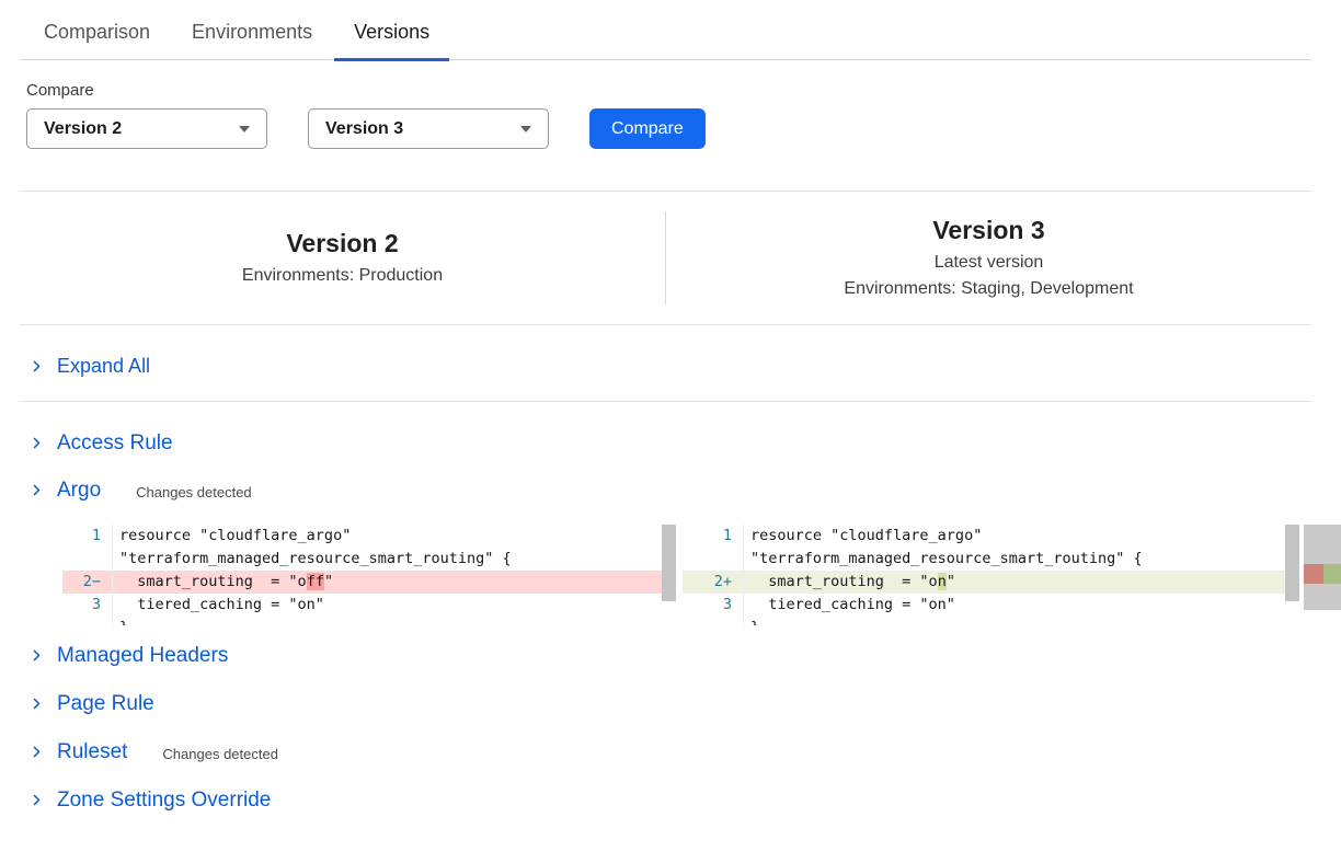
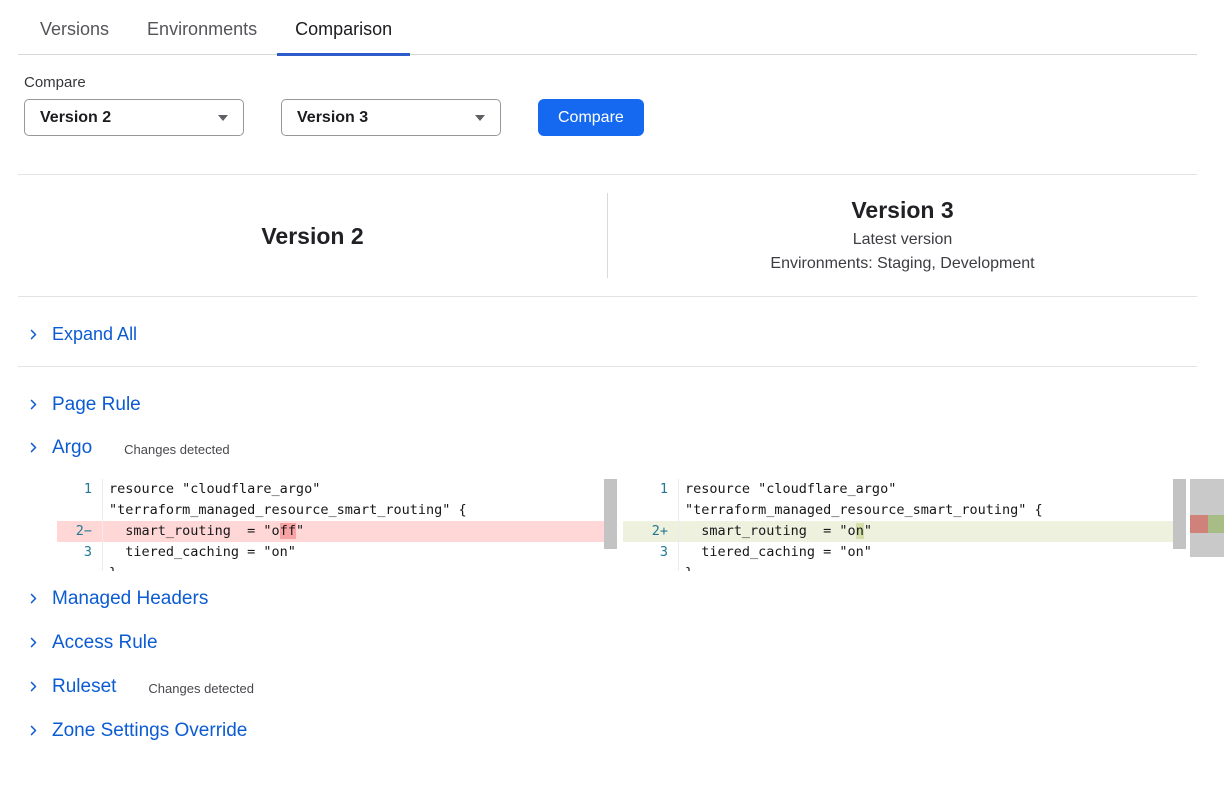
- Comparison
+ Versions
  Environments
- Versions
+ Comparison
  Compare
  Version 2
  Version 3
  Compare
  Version 2
- Environments: Production
  Version 3
  Latest version
  Environments: Staging, Development
  Expand All
- Access Rule
+ Page Rule
  Argo
  Changes detected
  1
  resource "cloudflare_argo"
  "terraform_managed_resource_smart_routing" {
  2−
  smart_routing = "off"
  3
  tiered_caching = "on"
  1
  resource "cloudflare_argo"
  "terraform_managed_resource_smart_routing" {
  2+
  smart_routing = "on"
  3
  tiered_caching = "on"
  Managed Headers
- Page Rule
+ Access Rule
  Ruleset
  Changes detected
  Zone Settings Override
